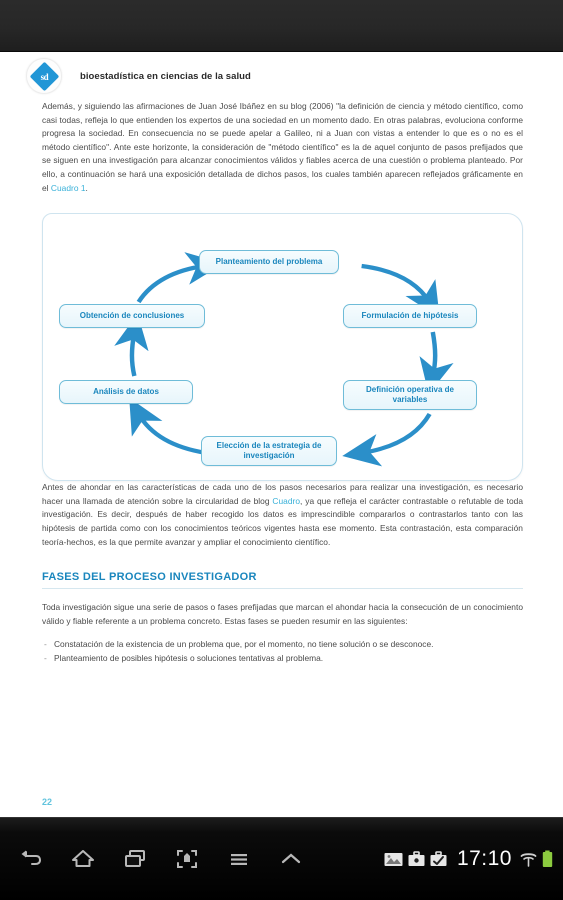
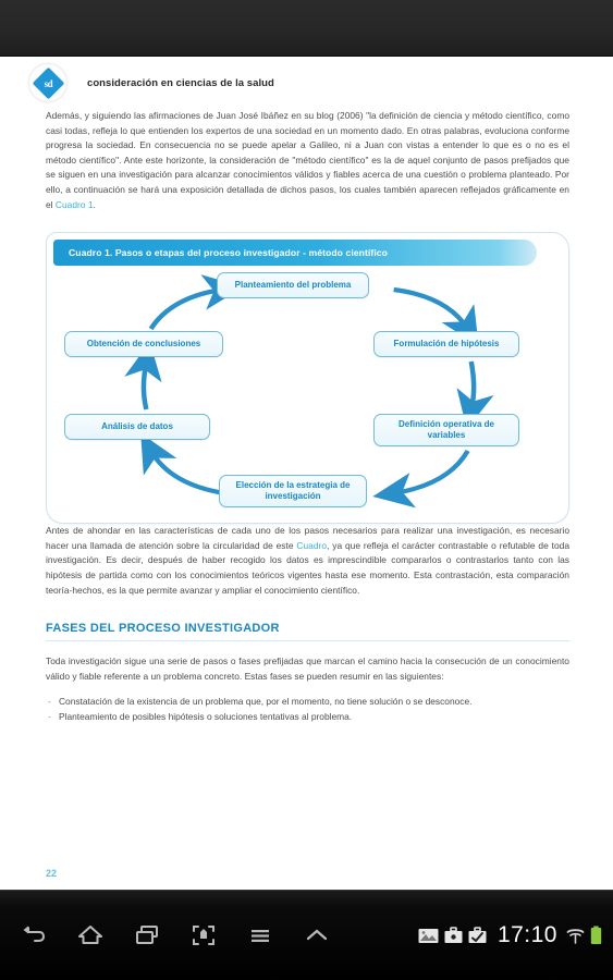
- bioestadística en ciencias de la salud
+ consideración en ciencias de la salud
  Además, y siguiendo las afirmaciones de Juan José Ibáñez en su blog (2006) "la definición de ciencia y método científico, como casi todas, refleja lo que entienden los expertos de una sociedad en un momento dado. En otras palabras, evoluciona conforme progresa la sociedad. En consecuencia no se puede apelar a Galileo, ni a Juan con vistas a entender lo que es o no es el método científico". Ante este horizonte, la consideración de "método científico" es la de aquel conjunto de pasos prefijados que se siguen en una investigación para alcanzar conocimientos válidos y fiables acerca de una cuestión o problema planteado. Por ello, a continuación se hará una exposición detallada de dichos pasos, los cuales también aparecen reflejados gráficamente en el Cuadro 1.
+ Cuadro 1. Pasos o etapas del proceso investigador - método científico
  Planteamiento del problema
  Formulación de hipótesis
  Definición operativa de variables
  Elección de la estrategia de investigación
  Análisis de datos
  Obtención de conclusiones
- Antes de ahondar en las características de cada uno de los pasos necesarios para realizar una investigación, es necesario hacer una llamada de atención sobre la circularidad de blog Cuadro, ya que refleja el carácter contrastable o refutable de toda investigación. Es decir, después de haber recogido los datos es imprescindible compararlos o contrastarlos tanto con las hipótesis de partida como con los conocimientos teóricos vigentes hasta ese momento. Esta contrastación, esta comparación teoría-hechos, es la que permite avanzar y ampliar el conocimiento científico.
+ Antes de ahondar en las características de cada uno de los pasos necesarios para realizar una investigación, es necesario hacer una llamada de atención sobre la circularidad de este Cuadro, ya que refleja el carácter contrastable o refutable de toda investigación. Es decir, después de haber recogido los datos es imprescindible compararlos o contrastarlos tanto con las hipótesis de partida como con los conocimientos teóricos vigentes hasta ese momento. Esta contrastación, esta comparación teoría-hechos, es la que permite avanzar y ampliar el conocimiento científico.
  FASES DEL PROCESO INVESTIGADOR
- Toda investigación sigue una serie de pasos o fases prefijadas que marcan el ahondar hacia la consecución de un conocimiento válido y fiable referente a un problema concreto. Estas fases se pueden resumir en las siguientes:
+ Toda investigación sigue una serie de pasos o fases prefijadas que marcan el camino hacia la consecución de un conocimiento válido y fiable referente a un problema concreto. Estas fases se pueden resumir en las siguientes:
  Constatación de la existencia de un problema que, por el momento, no tiene solución o se desconoce.
  Planteamiento de posibles hipótesis o soluciones tentativas al problema.
  22
  17:10
